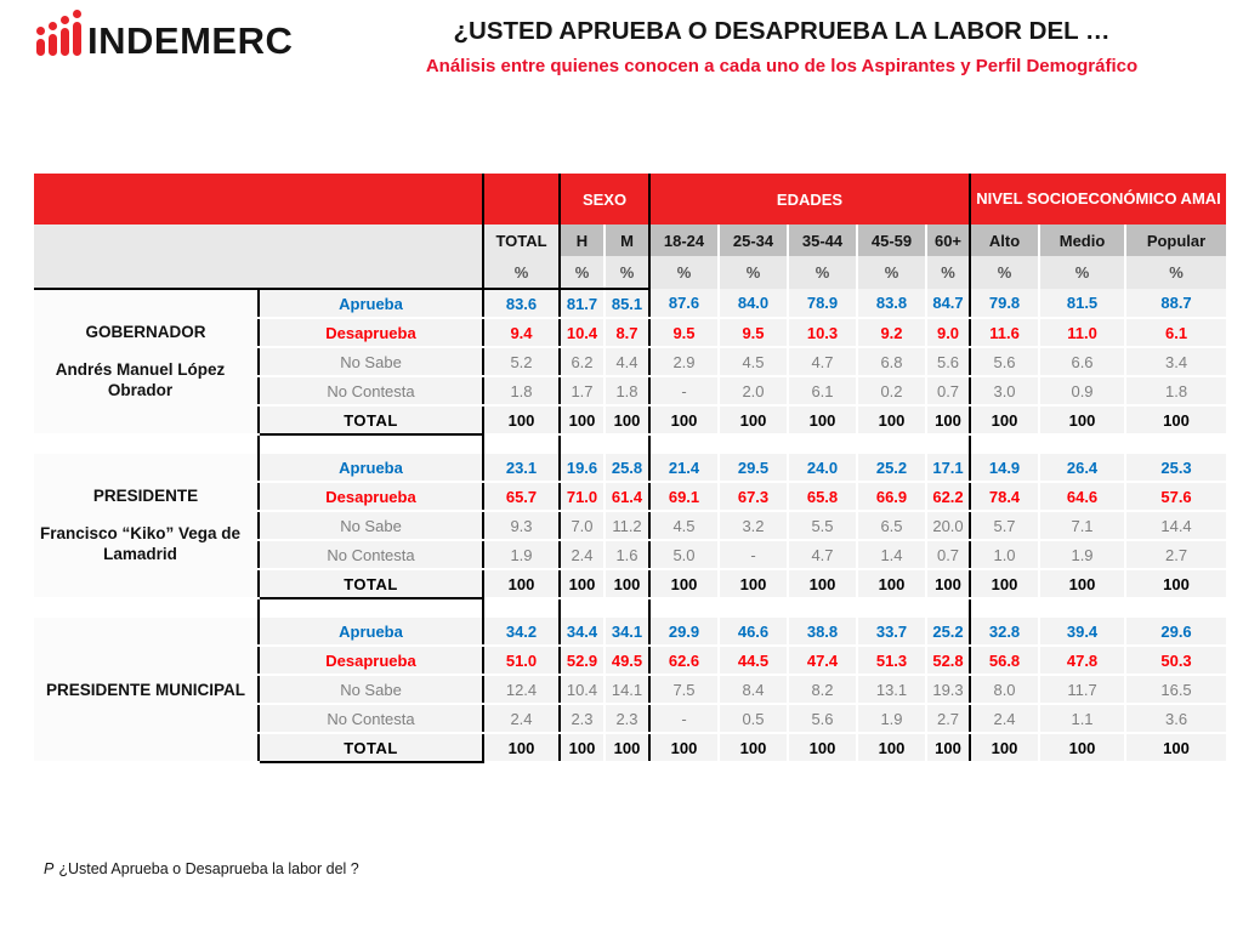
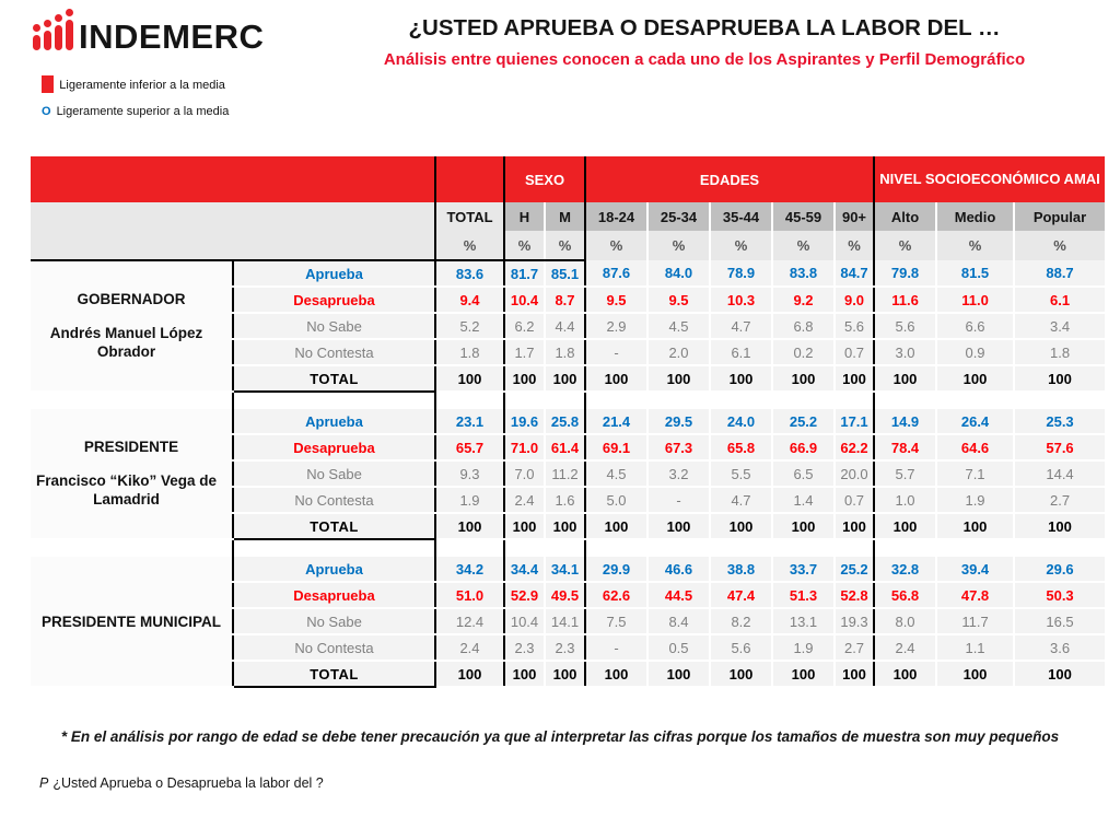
  INDEMERC
+ O Ligeramente inferior a la media
+ O Ligeramente superior a la media
  ¿USTED APRUEBA O DESAPRUEBA LA LABOR DEL …
  Análisis entre quienes conocen a cada uno de los Aspirantes y Perfil Demográfico
  		SEXO	EDADES	NIVEL SOCIOECONÓMICO AMAI
- 	TOTAL	H	M	18-24	25-34	35-44	45-59	60+	Alto	Medio	Popular
+ 	TOTAL	H	M	18-24	25-34	35-44	45-59	90+	Alto	Medio	Popular
  	%	%	%	%	%	%	%	%	%	%	%
  GOBERNADORAndrés Manuel López Obrador	Aprueba	83.6	81.7	85.1	87.6	84.0	78.9	83.8	84.7	79.8	81.5	88.7
  Desaprueba	9.4	10.4	8.7	9.5	9.5	10.3	9.2	9.0	11.6	11.0	6.1
  No Sabe	5.2	6.2	4.4	2.9	4.5	4.7	6.8	5.6	5.6	6.6	3.4
  No Contesta	1.8	1.7	1.8	-	2.0	6.1	0.2	0.7	3.0	0.9	1.8
  TOTAL	100	100	100	100	100	100	100	100	100	100	100
  PRESIDENTEFrancisco “Kiko” Vega de Lamadrid	Aprueba	23.1	19.6	25.8	21.4	29.5	24.0	25.2	17.1	14.9	26.4	25.3
  Desaprueba	65.7	71.0	61.4	69.1	67.3	65.8	66.9	62.2	78.4	64.6	57.6
  No Sabe	9.3	7.0	11.2	4.5	3.2	5.5	6.5	20.0	5.7	7.1	14.4
  No Contesta	1.9	2.4	1.6	5.0	-	4.7	1.4	0.7	1.0	1.9	2.7
  TOTAL	100	100	100	100	100	100	100	100	100	100	100
  PRESIDENTE MUNICIPAL	Aprueba	34.2	34.4	34.1	29.9	46.6	38.8	33.7	25.2	32.8	39.4	29.6
  Desaprueba	51.0	52.9	49.5	62.6	44.5	47.4	51.3	52.8	56.8	47.8	50.3
  No Sabe	12.4	10.4	14.1	7.5	8.4	8.2	13.1	19.3	8.0	11.7	16.5
  No Contesta	2.4	2.3	2.3	-	0.5	5.6	1.9	2.7	2.4	1.1	3.6
  TOTAL	100	100	100	100	100	100	100	100	100	100	100
+ * En el análisis por rango de edad se debe tener precaución ya que al interpretar las cifras porque los tamaños de muestra son muy pequeños
  P ¿Usted Aprueba o Desaprueba la labor del ?
